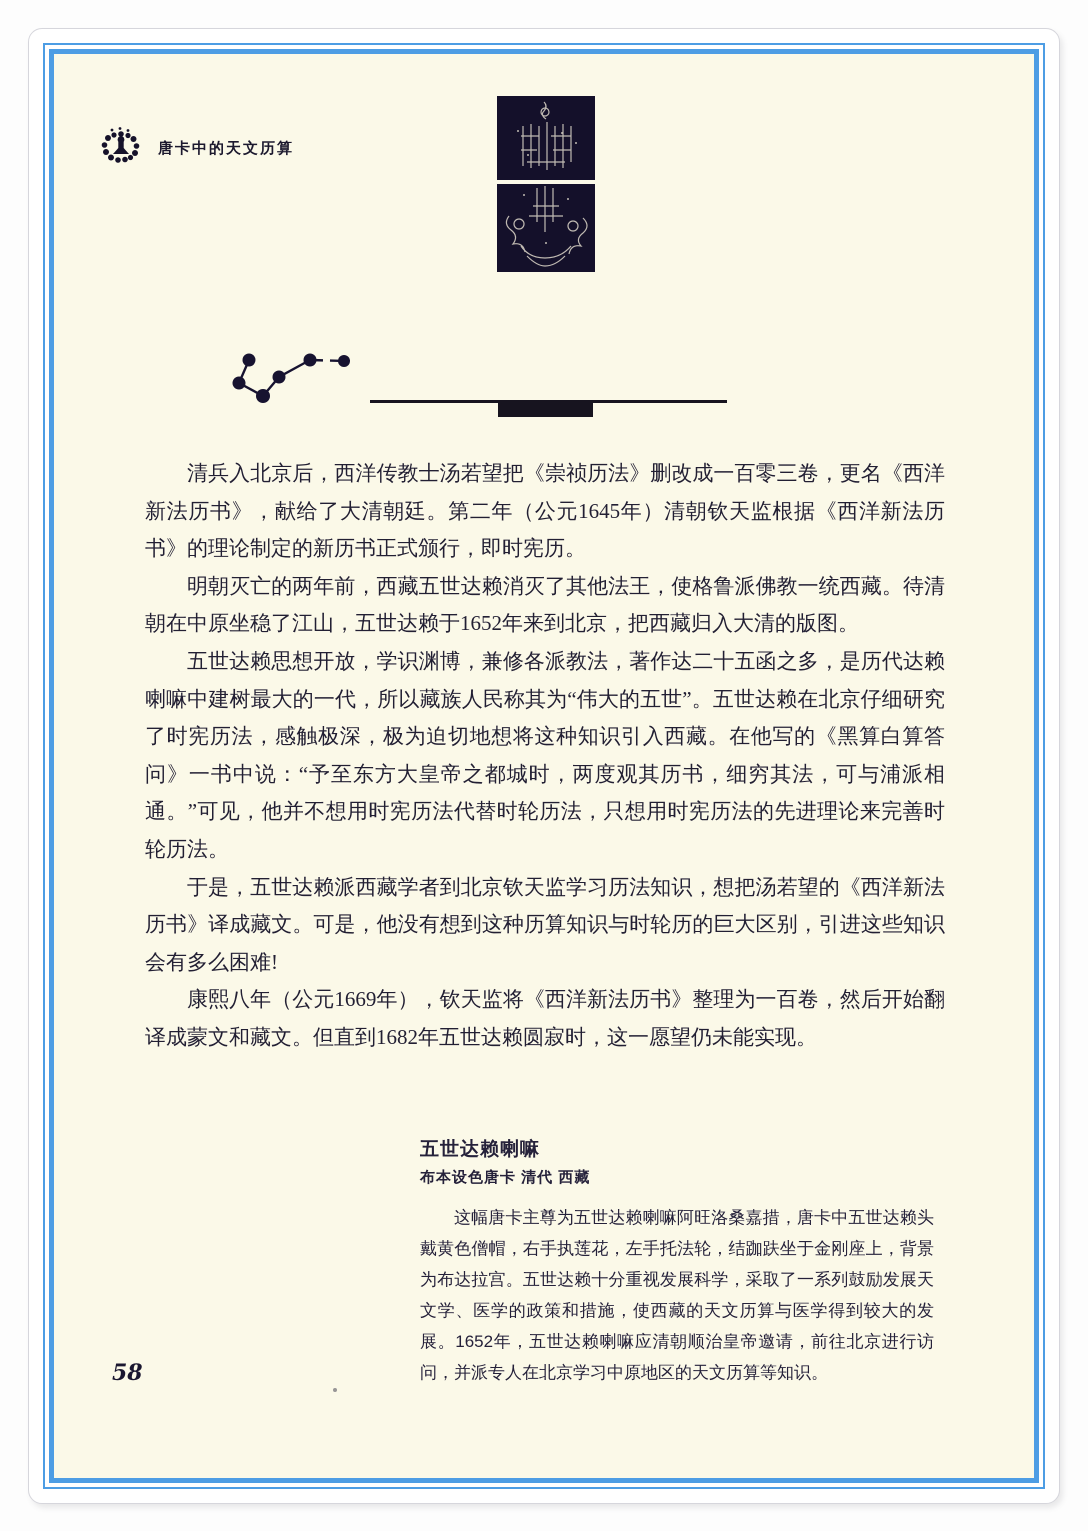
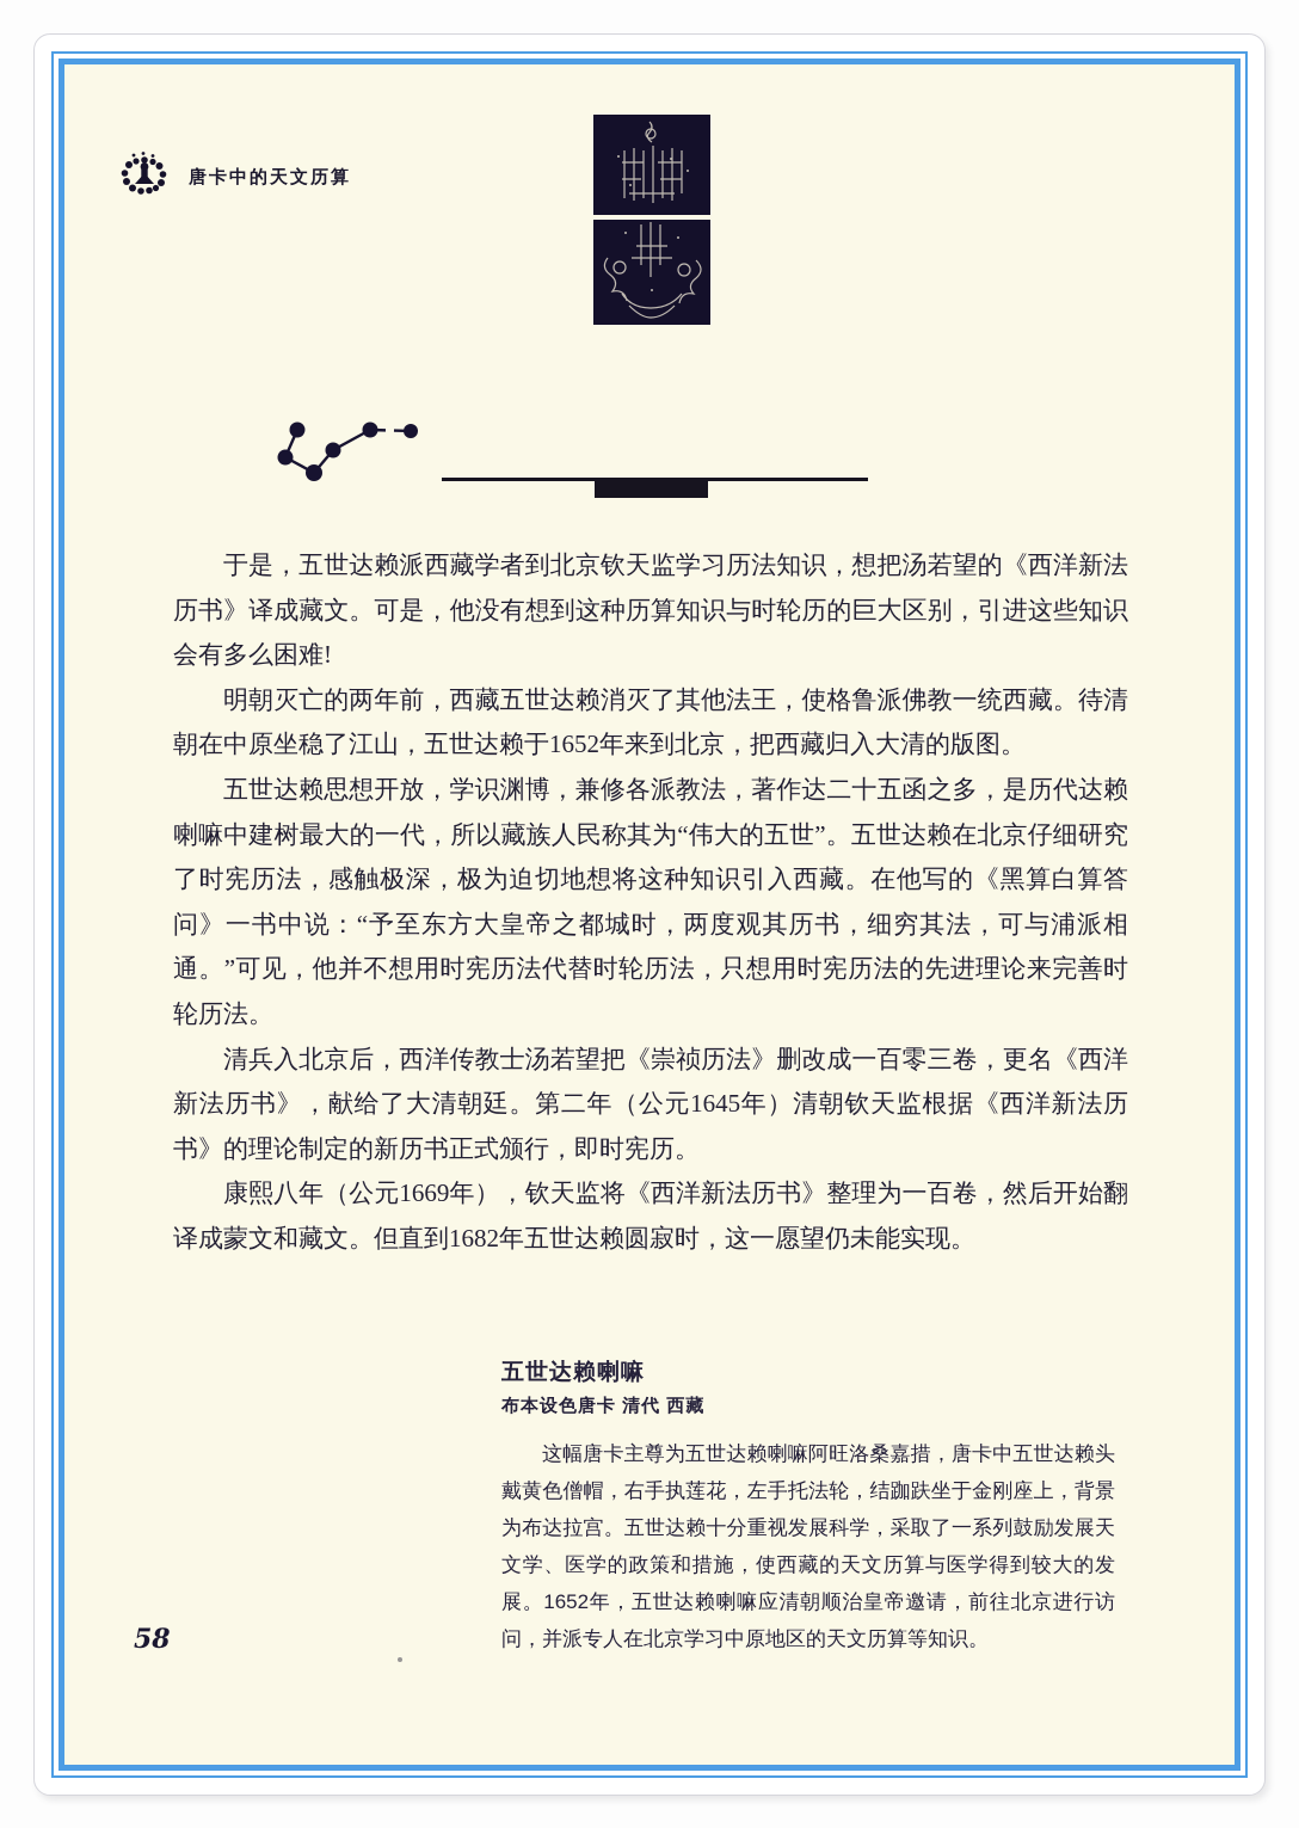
  唐卡中的天文历算
- 清兵入北京后，西洋传教士汤若望把《崇祯历法》删改成一百零三卷，更名《西洋新法历书》，献给了大清朝廷。第二年（公元1645年）清朝钦天监根据《西洋新法历书》的理论制定的新历书正式颁行，即时宪历。
+ 于是，五世达赖派西藏学者到北京钦天监学习历法知识，想把汤若望的《西洋新法历书》译成藏文。可是，他没有想到这种历算知识与时轮历的巨大区别，引进这些知识会有多么困难!
  明朝灭亡的两年前，西藏五世达赖消灭了其他法王，使格鲁派佛教一统西藏。待清朝在中原坐稳了江山，五世达赖于1652年来到北京，把西藏归入大清的版图。
  五世达赖思想开放，学识渊博，兼修各派教法，著作达二十五函之多，是历代达赖喇嘛中建树最大的一代，所以藏族人民称其为“伟大的五世”。五世达赖在北京仔细研究了时宪历法，感触极深，极为迫切地想将这种知识引入西藏。在他写的《黑算白算答问》一书中说：“予至东方大皇帝之都城时，两度观其历书，细穷其法，可与浦派相通。”可见，他并不想用时宪历法代替时轮历法，只想用时宪历法的先进理论来完善时轮历法。
- 于是，五世达赖派西藏学者到北京钦天监学习历法知识，想把汤若望的《西洋新法历书》译成藏文。可是，他没有想到这种历算知识与时轮历的巨大区别，引进这些知识会有多么困难!
+ 清兵入北京后，西洋传教士汤若望把《崇祯历法》删改成一百零三卷，更名《西洋新法历书》，献给了大清朝廷。第二年（公元1645年）清朝钦天监根据《西洋新法历书》的理论制定的新历书正式颁行，即时宪历。
  康熙八年（公元1669年），钦天监将《西洋新法历书》整理为一百卷，然后开始翻译成蒙文和藏文。但直到1682年五世达赖圆寂时，这一愿望仍未能实现。
  五世达赖喇嘛
  布本设色唐卡 清代 西藏
  这幅唐卡主尊为五世达赖喇嘛阿旺洛桑嘉措，唐卡中五世达赖头戴黄色僧帽，右手执莲花，左手托法轮，结跏趺坐于金刚座上，背景为布达拉宫。五世达赖十分重视发展科学，采取了一系列鼓励发展天文学、医学的政策和措施，使西藏的天文历算与医学得到较大的发展。1652年，五世达赖喇嘛应清朝顺治皇帝邀请，前往北京进行访问，并派专人在北京学习中原地区的天文历算等知识。
  58
